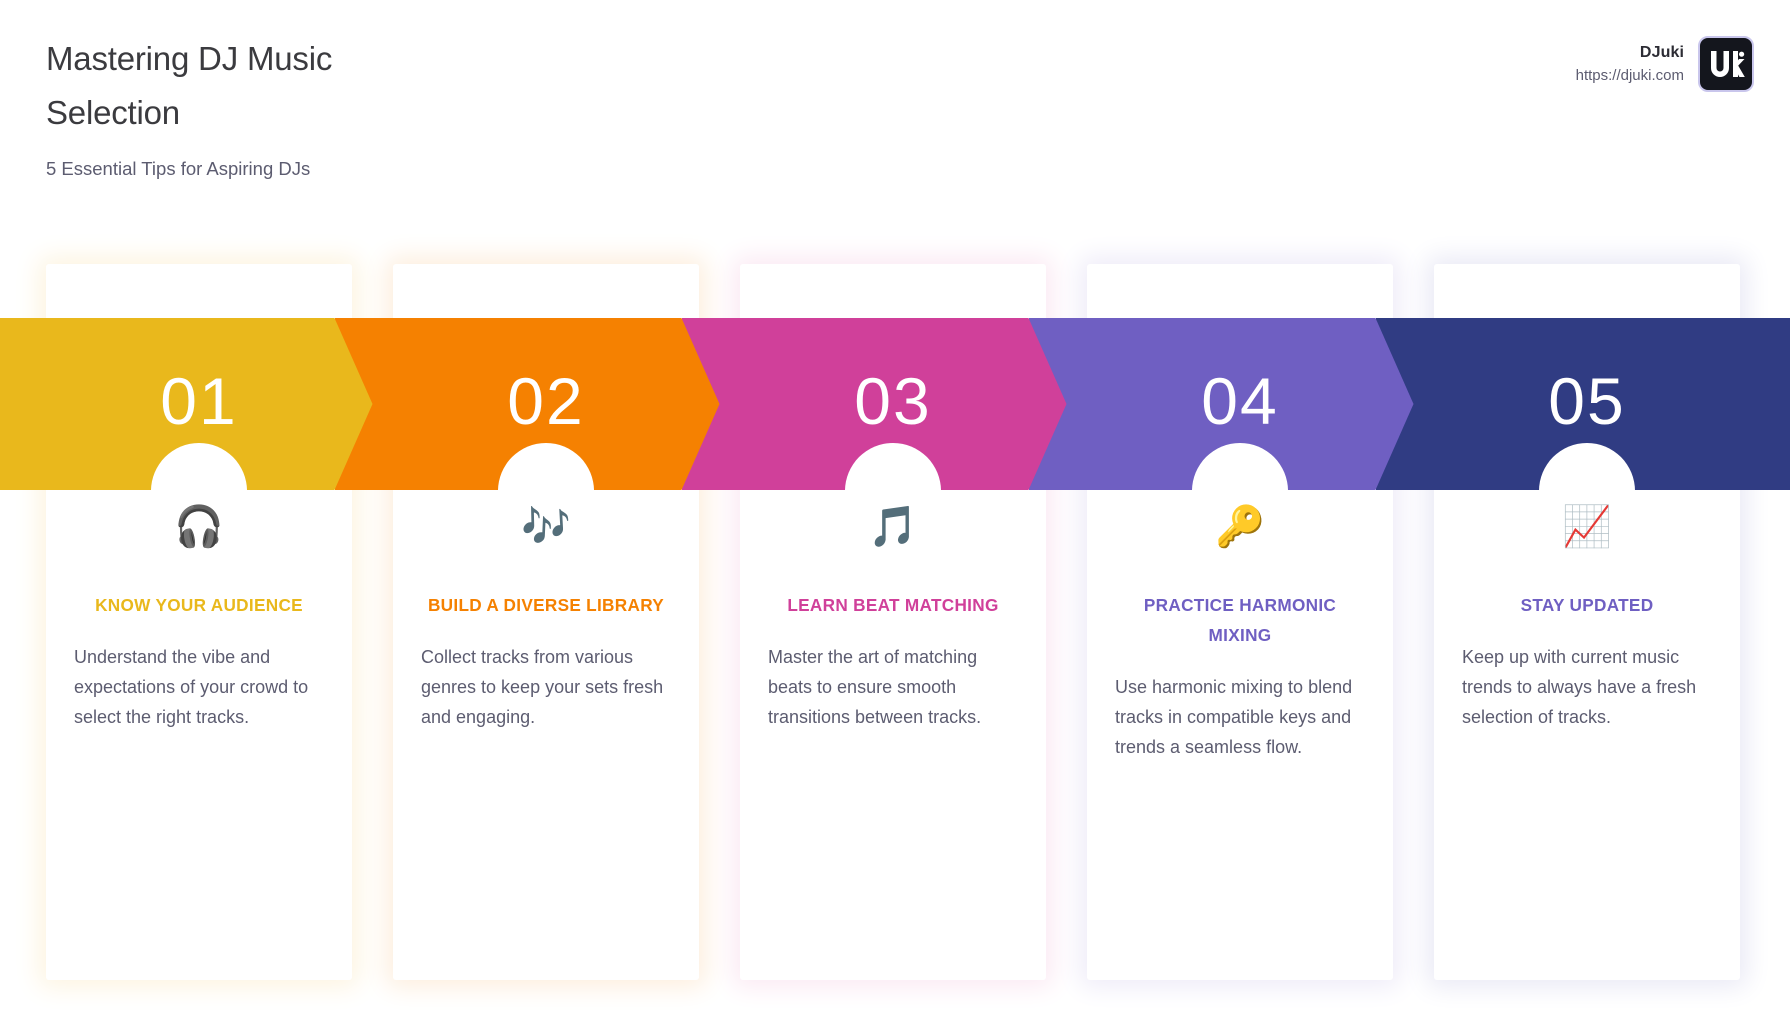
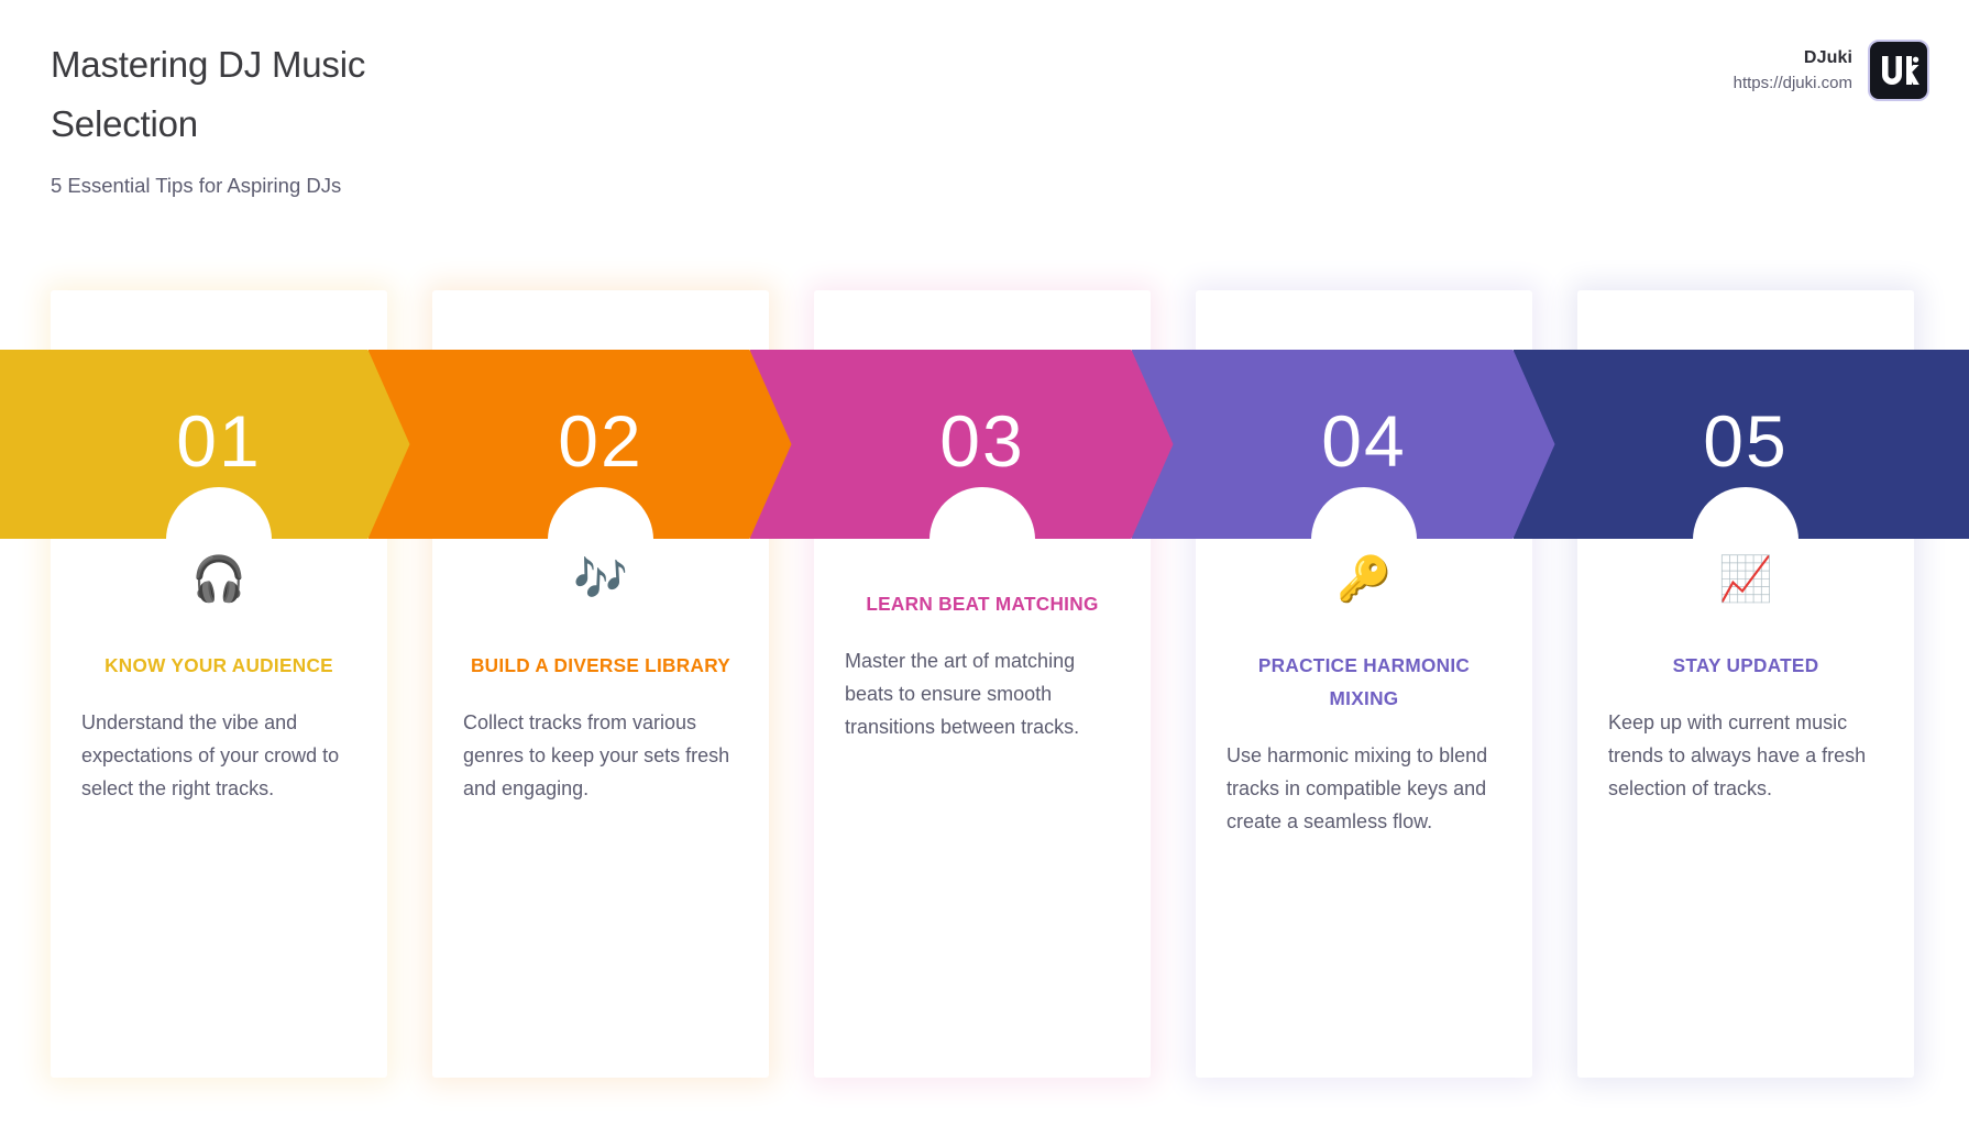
  Mastering DJ Music Selection
  5 Essential Tips for Aspiring DJs
  DJuki
  https://djuki.com
  🎧
  KNOW YOUR AUDIENCE
  Understand the vibe and expectations of your crowd to select the right tracks.
  🎶
  BUILD A DIVERSE LIBRARY
  Collect tracks from various genres to keep your sets fresh and engaging.
- 🎵
  LEARN BEAT MATCHING
  Master the art of matching beats to ensure smooth transitions between tracks.
  🔑
  PRACTICE HARMONIC MIXING
- Use harmonic mixing to blend tracks in compatible keys and trends a seamless flow.
+ Use harmonic mixing to blend tracks in compatible keys and create a seamless flow.
  📈
  STAY UPDATED
  Keep up with current music trends to always have a fresh selection of tracks.
  01
  02
  03
  04
  05
